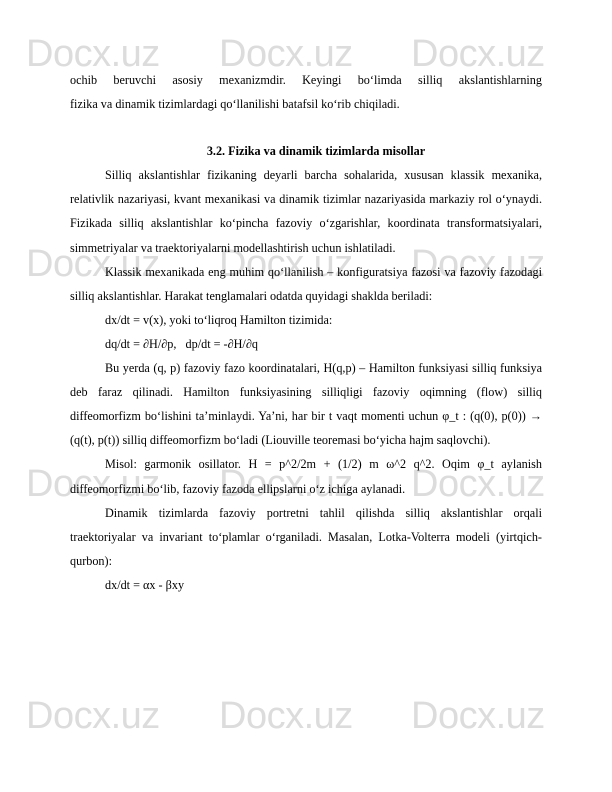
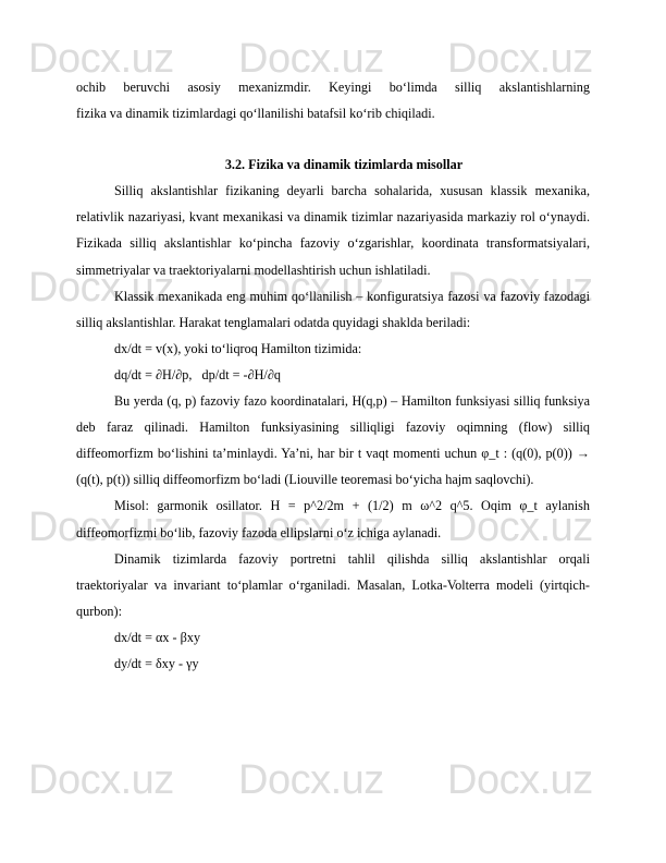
  Docx.uz
  Docx.uz
  Docx.uz
  Docx.uz
  Docx.uz
  Docx.uz
  Docx.uz
  Docx.uz
  Docx.uz
  Docx.uz
  Docx.uz
  Docx.uz
  ochib beruvchi asosiy mexanizmdir. Keyingi bo‘limda silliq akslantishlarning
  fizika va dinamik tizimlardagi qo‘llanilishi batafsil ko‘rib chiqiladi.
  3.2. Fizika va dinamik tizimlarda misollar
  Silliq akslantishlar fizikaning deyarli barcha sohalarida, xususan klassik mexanika, relativlik nazariyasi, kvant mexanikasi va dinamik tizimlar nazariyasida markaziy rol o‘ynaydi. Fizikada silliq akslantishlar ko‘pincha fazoviy o‘zgarishlar, koordinata transformatsiyalari, simmetriyalar va traektoriyalarni modellashtirish uchun ishlatiladi.
  Klassik mexanikada eng muhim qo‘llanilish – konfiguratsiya fazosi va fazoviy fazodagi silliq akslantishlar. Harakat tenglamalari odatda quyidagi shaklda beriladi:
  dx/dt = v(x), yoki to‘liqroq Hamilton tizimida:
  dq/dt = ∂H/∂p, dp/dt = -∂H/∂q
  Bu yerda (q, p) fazoviy fazo koordinatalari, H(q,p) – Hamilton funksiyasi silliq funksiya deb faraz qilinadi. Hamilton funksiyasining silliqligi fazoviy oqimning (flow) silliq diffeomorfizm bo‘lishini ta’minlaydi. Ya’ni, har bir t vaqt momenti uchun φ_t : (q(0), p(0)) → (q(t), p(t)) silliq diffeomorfizm bo‘ladi (Liouville teoremasi bo‘yicha hajm saqlovchi).
- Misol: garmonik osillator. H = p^2/2m + (1/2) m ω^2 q^2. Oqim φ_t aylanish diffeomorfizmi bo‘lib, fazoviy fazoda ellipslarni o‘z ichiga aylanadi.
+ Misol: garmonik osillator. H = p^2/2m + (1/2) m ω^2 q^5. Oqim φ_t aylanish diffeomorfizmi bo‘lib, fazoviy fazoda ellipslarni o‘z ichiga aylanadi.
  Dinamik tizimlarda fazoviy portretni tahlil qilishda silliq akslantishlar orqali traektoriyalar va invariant to‘plamlar o‘rganiladi. Masalan, Lotka-Volterra modeli (yirtqich-qurbon):
  dx/dt = αx - βxy
+ dy/dt = δxy - γy
